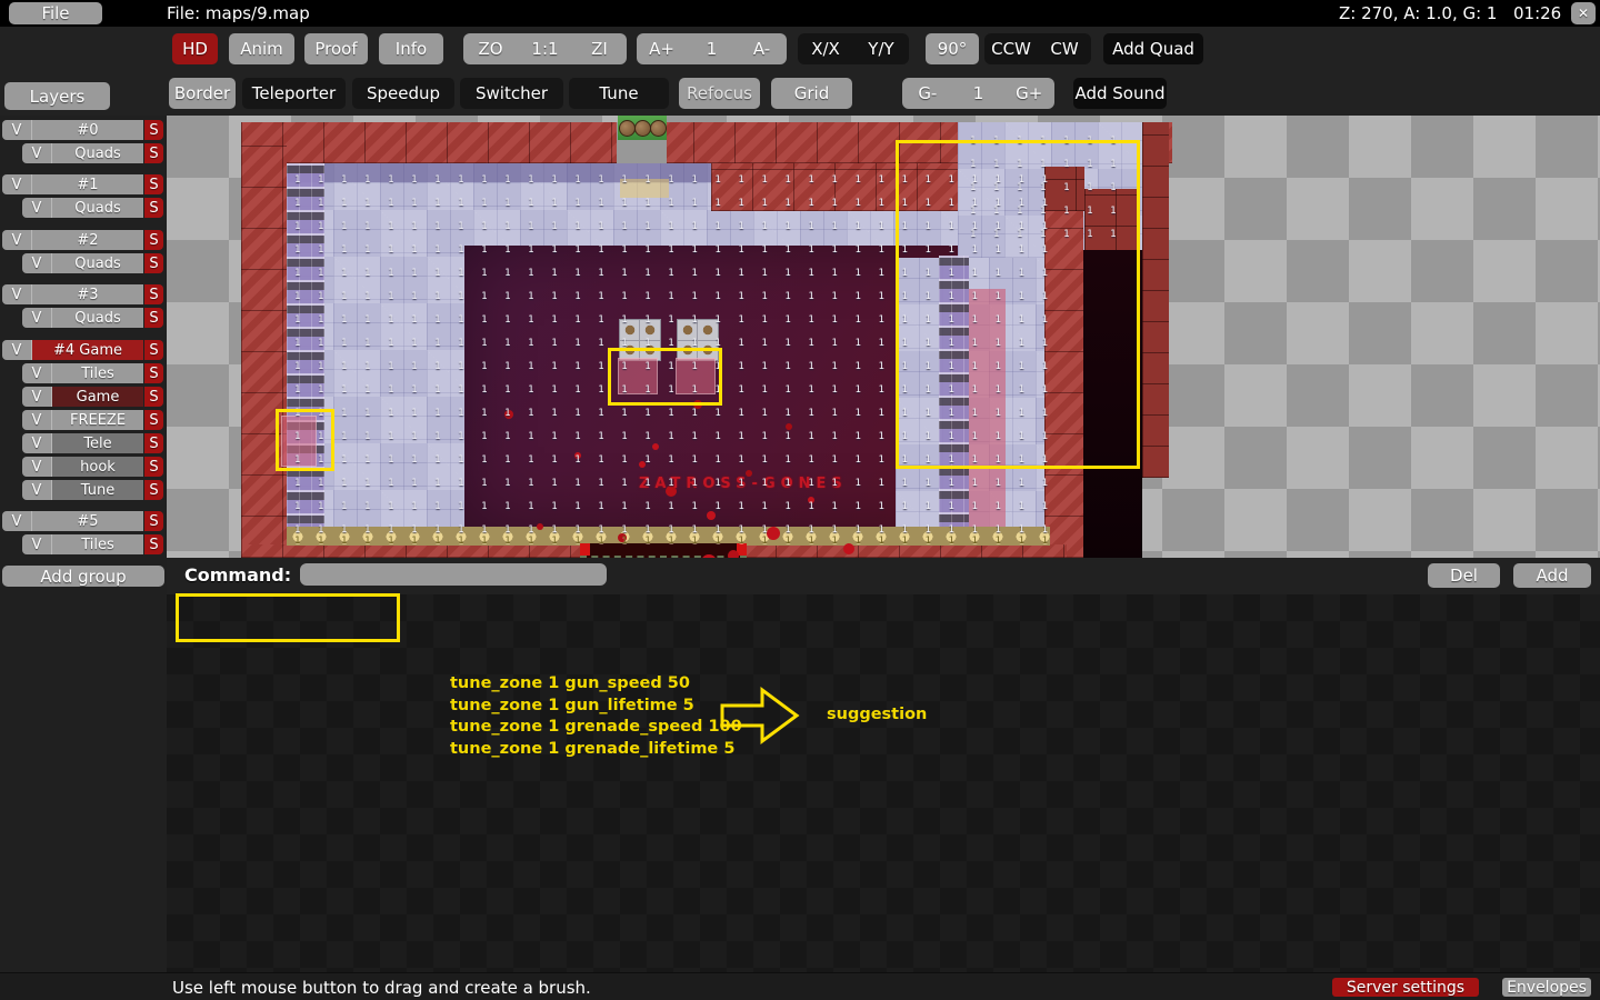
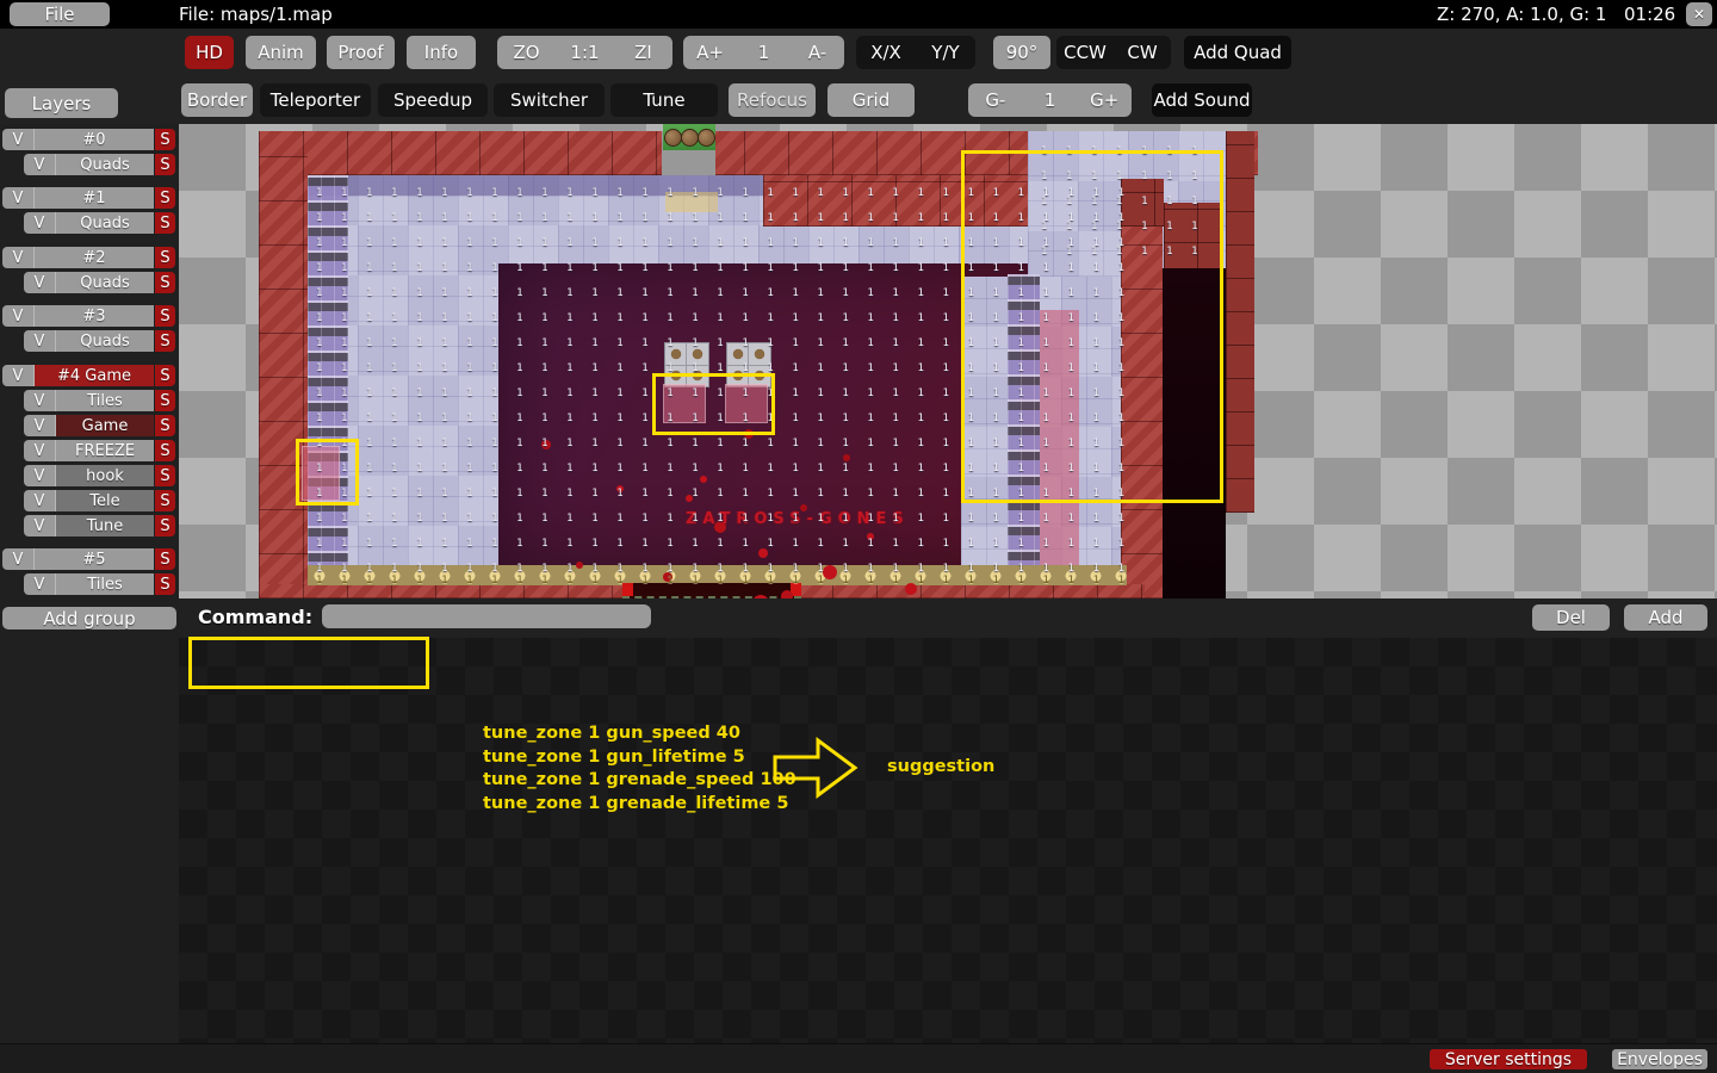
  File
- File: maps/9.map
+ File: maps/1.map
  Z: 270, A: 1.0, G: 1
  01:26
  ✕
  HD
  Anim
  Proof
  Info
  ZO
  1:1
  ZI
  A+
  1
  A-
  X/X
  Y/Y
  90°
  CCW
  CW
  Add Quad
  Border
  Teleporter
  Speedup
  Switcher
  Tune
  Refocus
  Grid
  G-
  1
  G+
  Add Sound
  Layers
  V
  #0
  S
  V
  Quads
  S
  V
  #1
  S
  V
  Quads
  S
  V
  #2
  S
  V
  Quads
  S
  V
  #3
  S
  V
  Quads
  S
  V
  #4 Game
  S
  V
  Tiles
  S
  V
  Game
  S
  V
  FREEZE
  S
  V
- Tele
+ hook
  S
  V
- hook
+ Tele
  S
  V
  Tune
  S
  V
  #5
  S
  V
  Tiles
  S
  Add group
  ZATROSS-GONES
  111111111111111111111111111111111
  111111111111111111111111111111111
  111111111111111111111111111111111
  111111111111111111111111111111111
  111111111111111111111111111111111
  111111111111111111111111111111111
  111111111111111111111111111111111
  111111111111111111111111111111111
  111111111111111111111111111111111
  111111111111111111111111111111111
  111111111111111111111111111111111
  111111111111111111111111111111111
  111111111111111111111111111111111
  111111111111111111111111111111111
  111111111111111111111111111111111
  111111111111111111111111111111111
  1111111
  1111111
  1111111
  1111111
  1111111
  111111111111111111111111111111111
  Command:
  Del
  Add
- tune_zone 1 gun_speed 50
+ tune_zone 1 gun_speed 40
  tune_zone 1 gun_lifetime 5
  tune_zone 1 grenade_speed 1
  tune_zone 1 grenade_lifetime 5
  suggestion
- Use left mouse button to drag and create a brush.
  Server settings
  Envelopes
